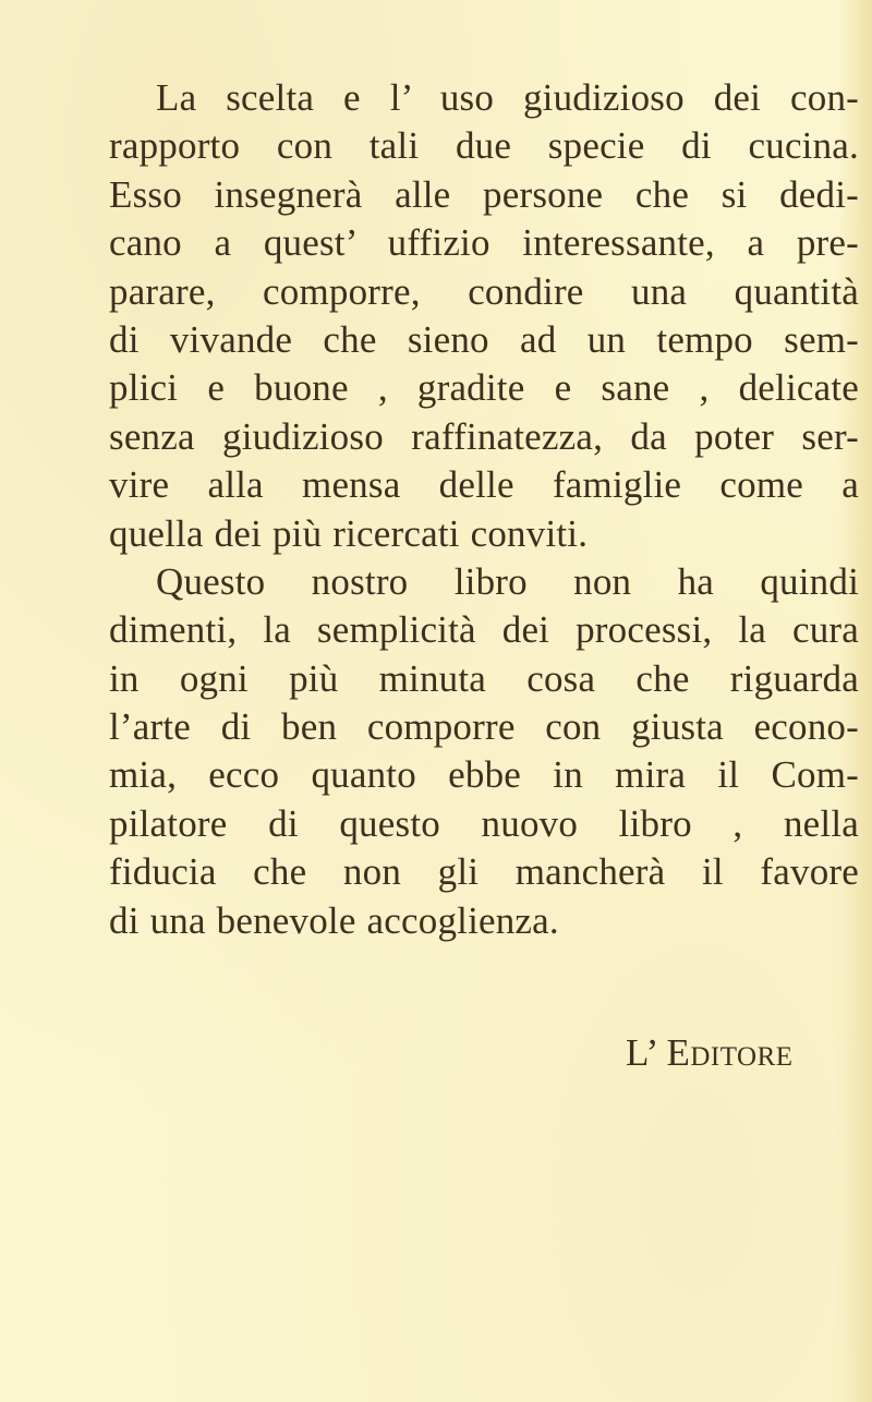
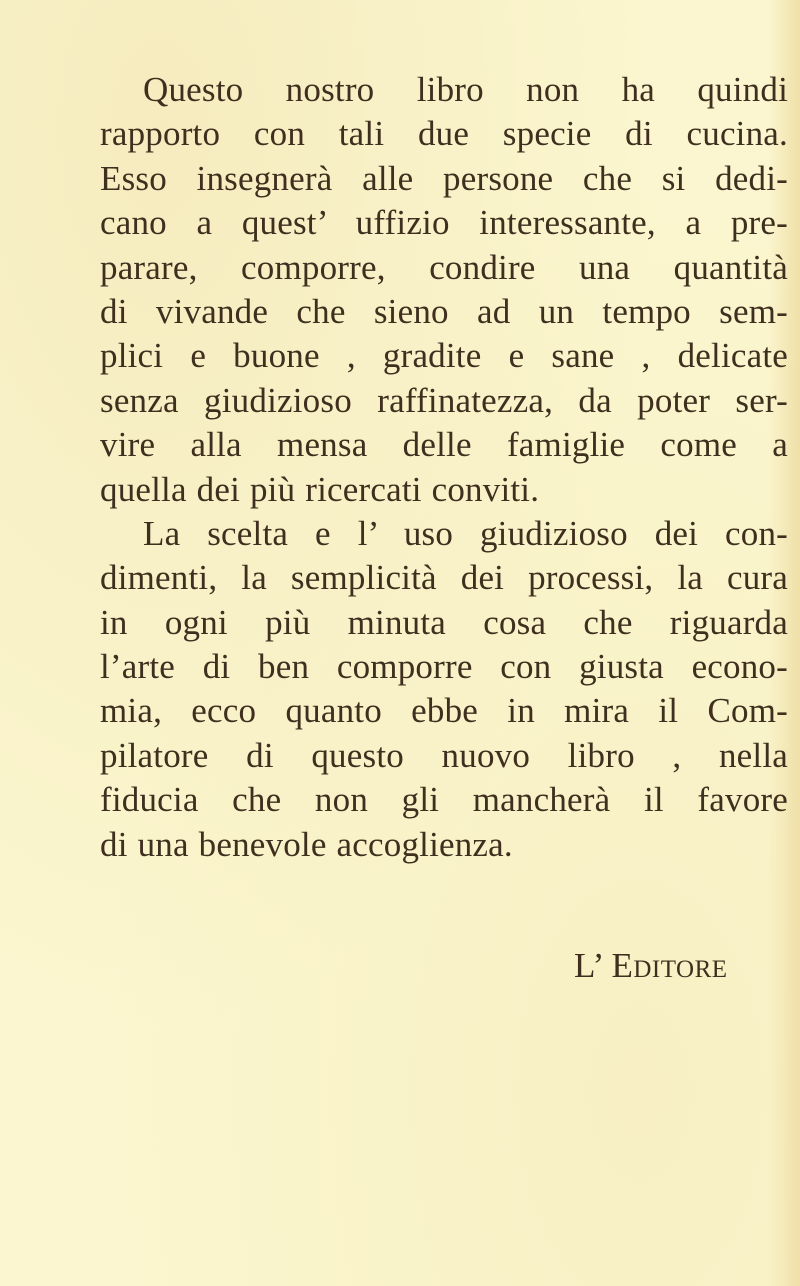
- La scelta e l’ uso giudizioso dei con-
+ Questo nostro libro non ha quindi
  rapporto con tali due specie di cucina.
  Esso insegnerà alle persone che si dedi-
  cano a quest’ uffizio interessante, a pre-
  parare, comporre, condire una quantità
  di vivande che sieno ad un tempo sem-
  plici e buone , gradite e sane , delicate
  senza giudizioso raffinatezza, da poter ser-
  vire alla mensa delle famiglie come a
  quella dei più ricercati conviti.
- Questo nostro libro non ha quindi
+ La scelta e l’ uso giudizioso dei con-
  dimenti, la semplicità dei processi, la cura
  in ogni più minuta cosa che riguarda
  l’arte di ben comporre con giusta econo-
  mia, ecco quanto ebbe in mira il Com-
  pilatore di questo nuovo libro , nella
  fiducia che non gli mancherà il favore
  di una benevole accoglienza.
  L’ Editore
